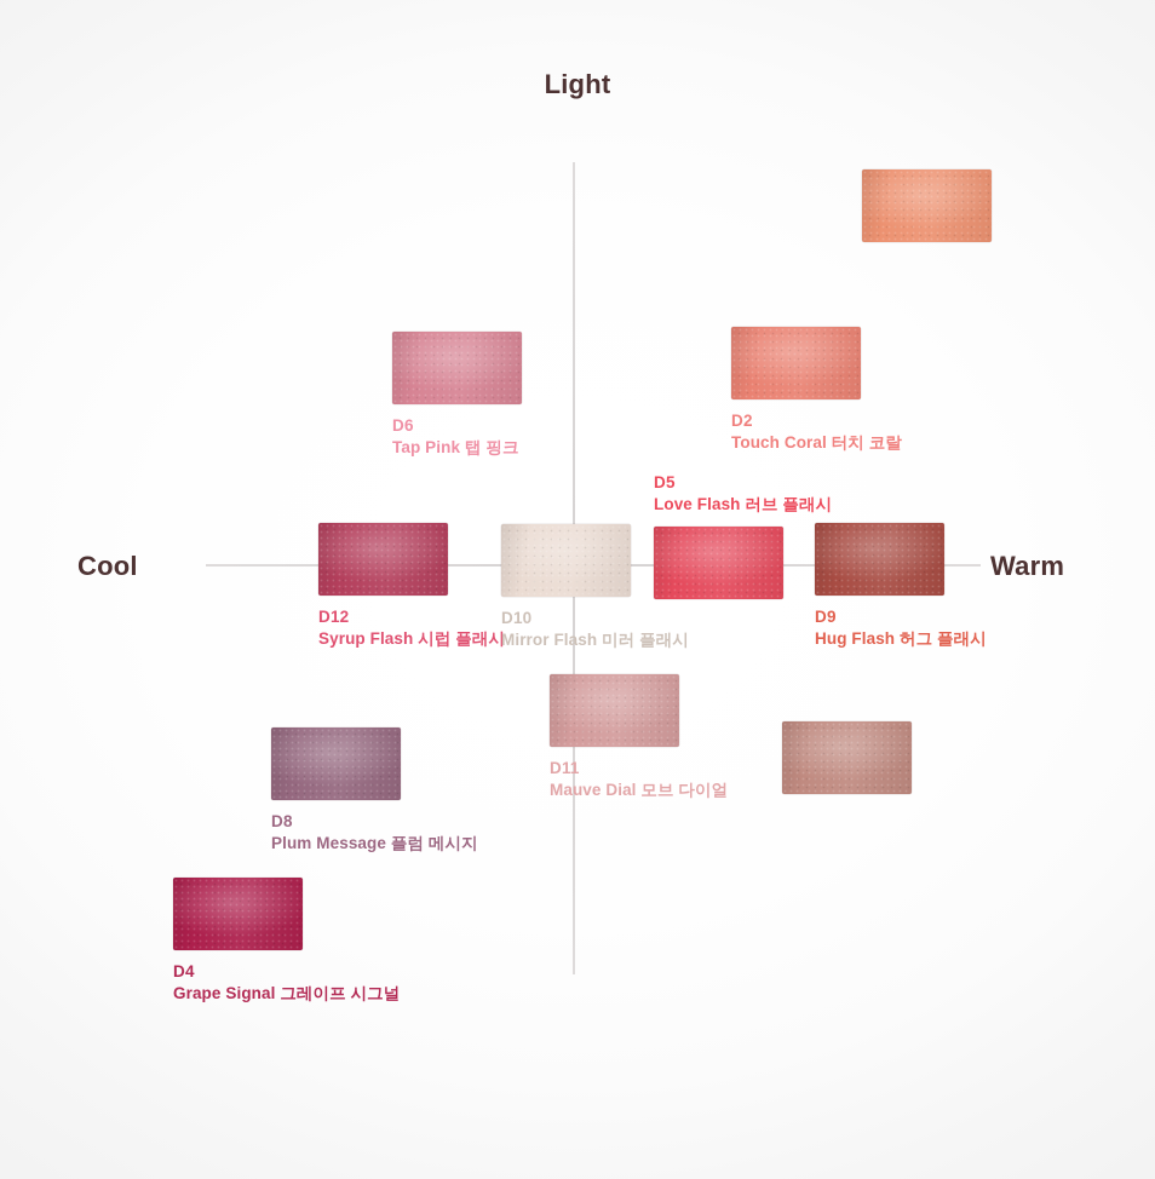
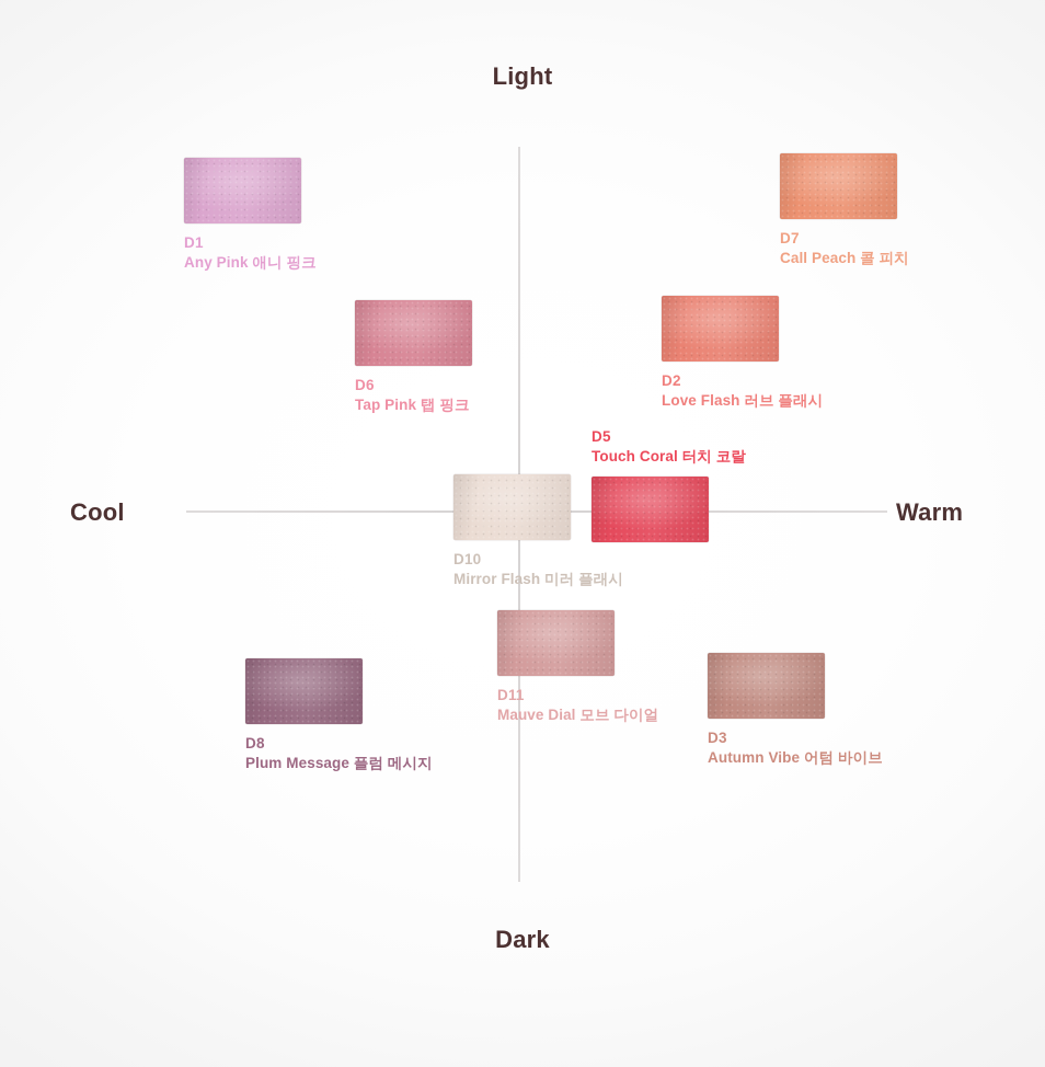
  Light
+ Dark
  Cool
  Warm
+ D1
+ Any Pink 애니 핑크
+ D7
+ Call Peach 콜 피치
  D6
  Tap Pink 탭 핑크
  D2
- Touch Coral 터치 코랄
+ Love Flash 러브 플래시
  D5
- Love Flash 러브 플래시
+ Touch Coral 터치 코랄
- D12
- Syrup Flash 시럽 플래시
  D10
  Mirror Flash 미러 플래시
- D9
- Hug Flash 허그 플래시
  D11
  Mauve Dial 모브 다이얼
+ D3
+ Autumn Vibe 어텀 바이브
  D8
  Plum Message 플럼 메시지
- D4
- Grape Signal 그레이프 시그널
